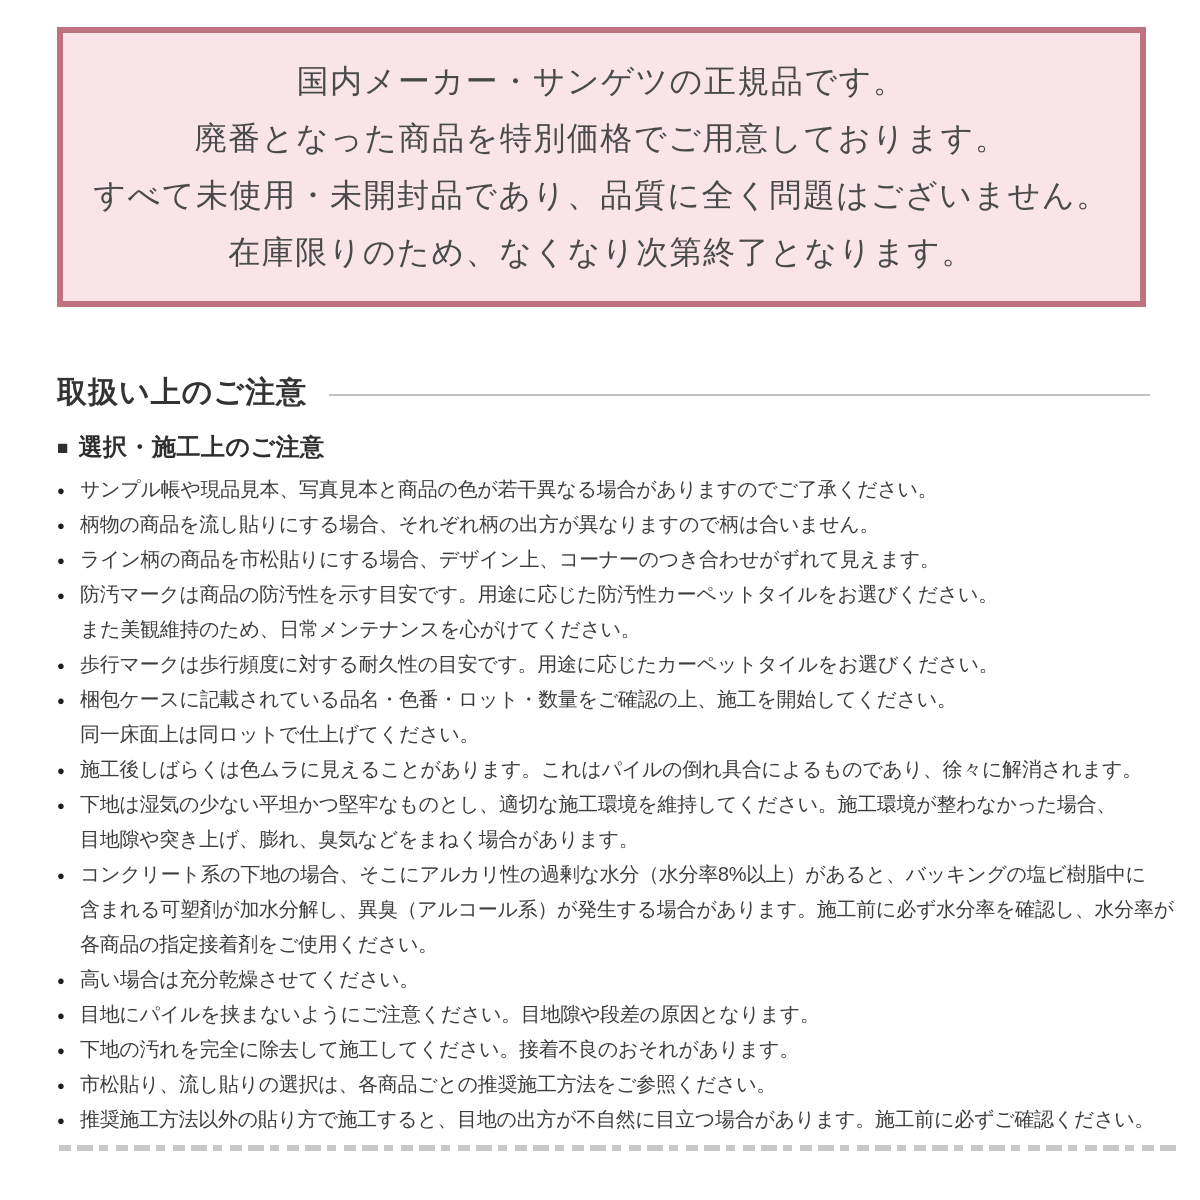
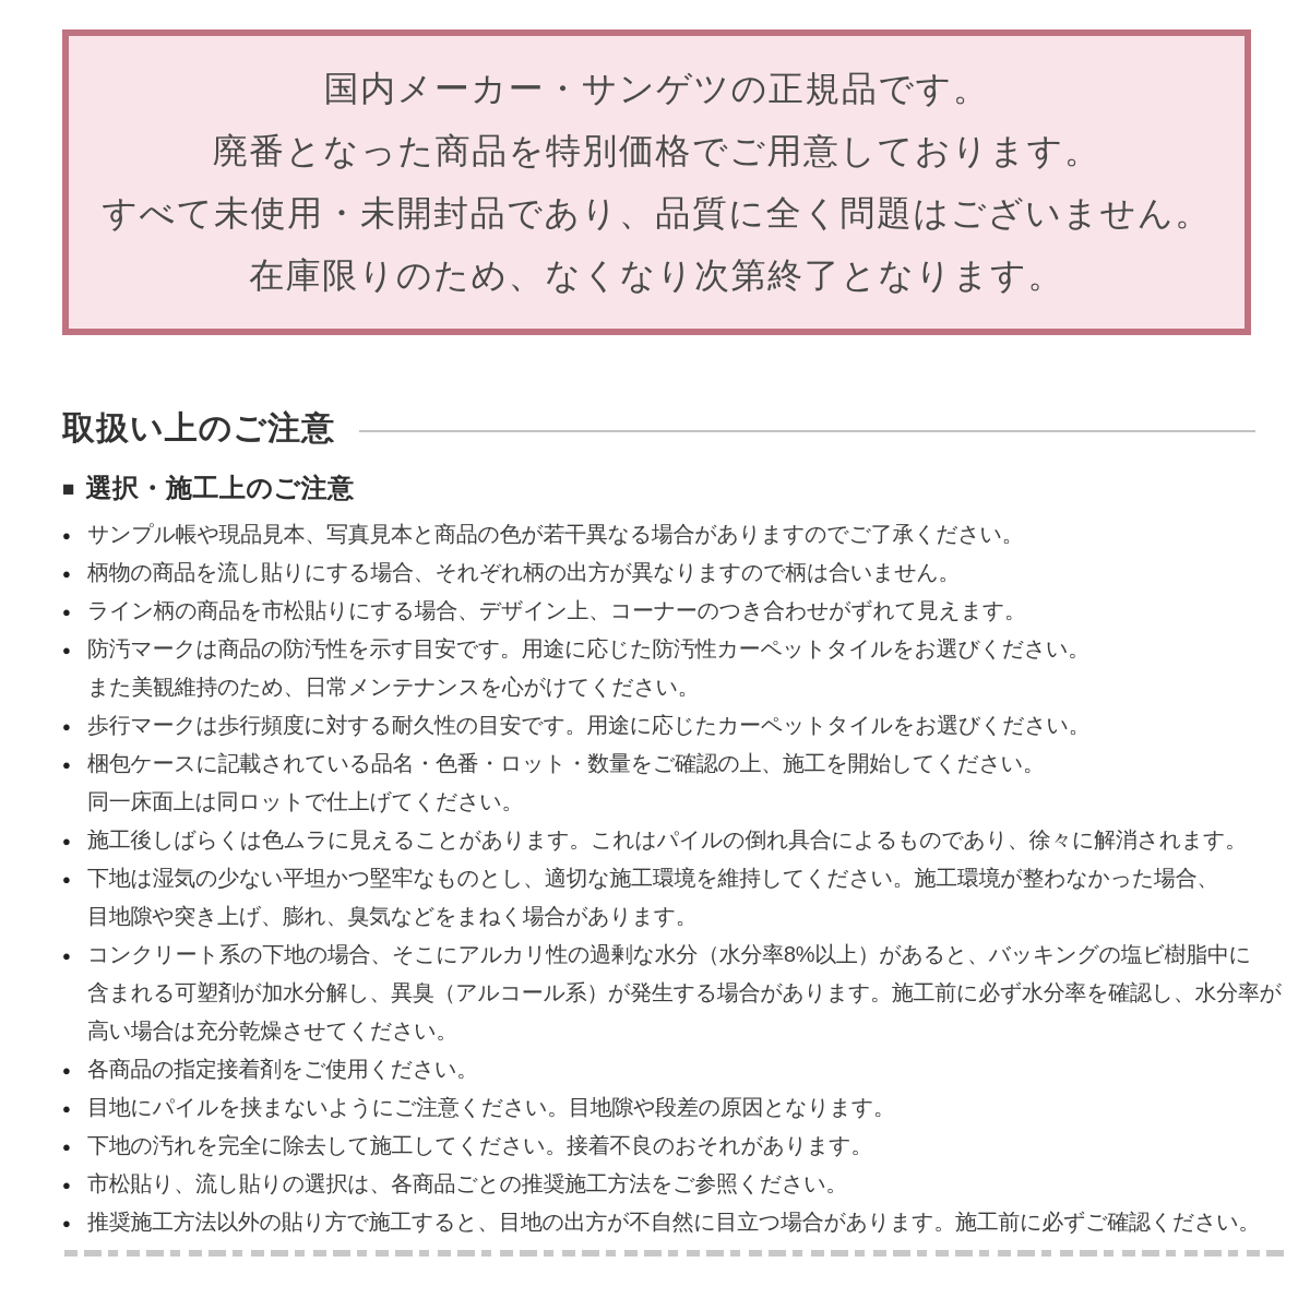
  国内メーカー・サンゲツの正規品です。
  廃番となった商品を特別価格でご用意しております。
  すべて未使用・未開封品であり、品質に全く問題はございません。
  在庫限りのため、なくなり次第終了となります。
  取扱い上のご注意
  ■
  選択・施工上のご注意
  ●
  サンプル帳や現品見本、写真見本と商品の色が若干異なる場合がありますのでご了承ください。
  ●
  柄物の商品を流し貼りにする場合、それぞれ柄の出方が異なりますので柄は合いません。
  ●
  ライン柄の商品を市松貼りにする場合、デザイン上、コーナーのつき合わせがずれて見えます。
  ●
  防汚マークは商品の防汚性を示す目安です。用途に応じた防汚性カーペットタイルをお選びください。
  また美観維持のため、日常メンテナンスを心がけてください。
  ●
  歩行マークは歩行頻度に対する耐久性の目安です。用途に応じたカーペットタイルをお選びください。
  ●
  梱包ケースに記載されている品名・色番・ロット・数量をご確認の上、施工を開始してください。
  同一床面上は同ロットで仕上げてください。
  ●
  施工後しばらくは色ムラに見えることがあります。これはパイルの倒れ具合によるものであり、徐々に解消されます。
  ●
  下地は湿気の少ない平坦かつ堅牢なものとし、適切な施工環境を維持してください。施工環境が整わなかった場合、
  目地隙や突き上げ、膨れ、臭気などをまねく場合があります。
  ●
  コンクリート系の下地の場合、そこにアルカリ性の過剰な水分（水分率8%以上）があると、バッキングの塩ビ樹脂中に
  含まれる可塑剤が加水分解し、異臭（アルコール系）が発生する場合があります。施工前に必ず水分率を確認し、水分率が
- 各商品の指定接着剤をご使用ください。
+ 高い場合は充分乾燥させてください。
  ●
- 高い場合は充分乾燥させてください。
+ 各商品の指定接着剤をご使用ください。
  ●
  目地にパイルを挟まないようにご注意ください。目地隙や段差の原因となります。
  ●
  下地の汚れを完全に除去して施工してください。接着不良のおそれがあります。
  ●
  市松貼り、流し貼りの選択は、各商品ごとの推奨施工方法をご参照ください。
  ●
  推奨施工方法以外の貼り方で施工すると、目地の出方が不自然に目立つ場合があります。施工前に必ずご確認ください。
